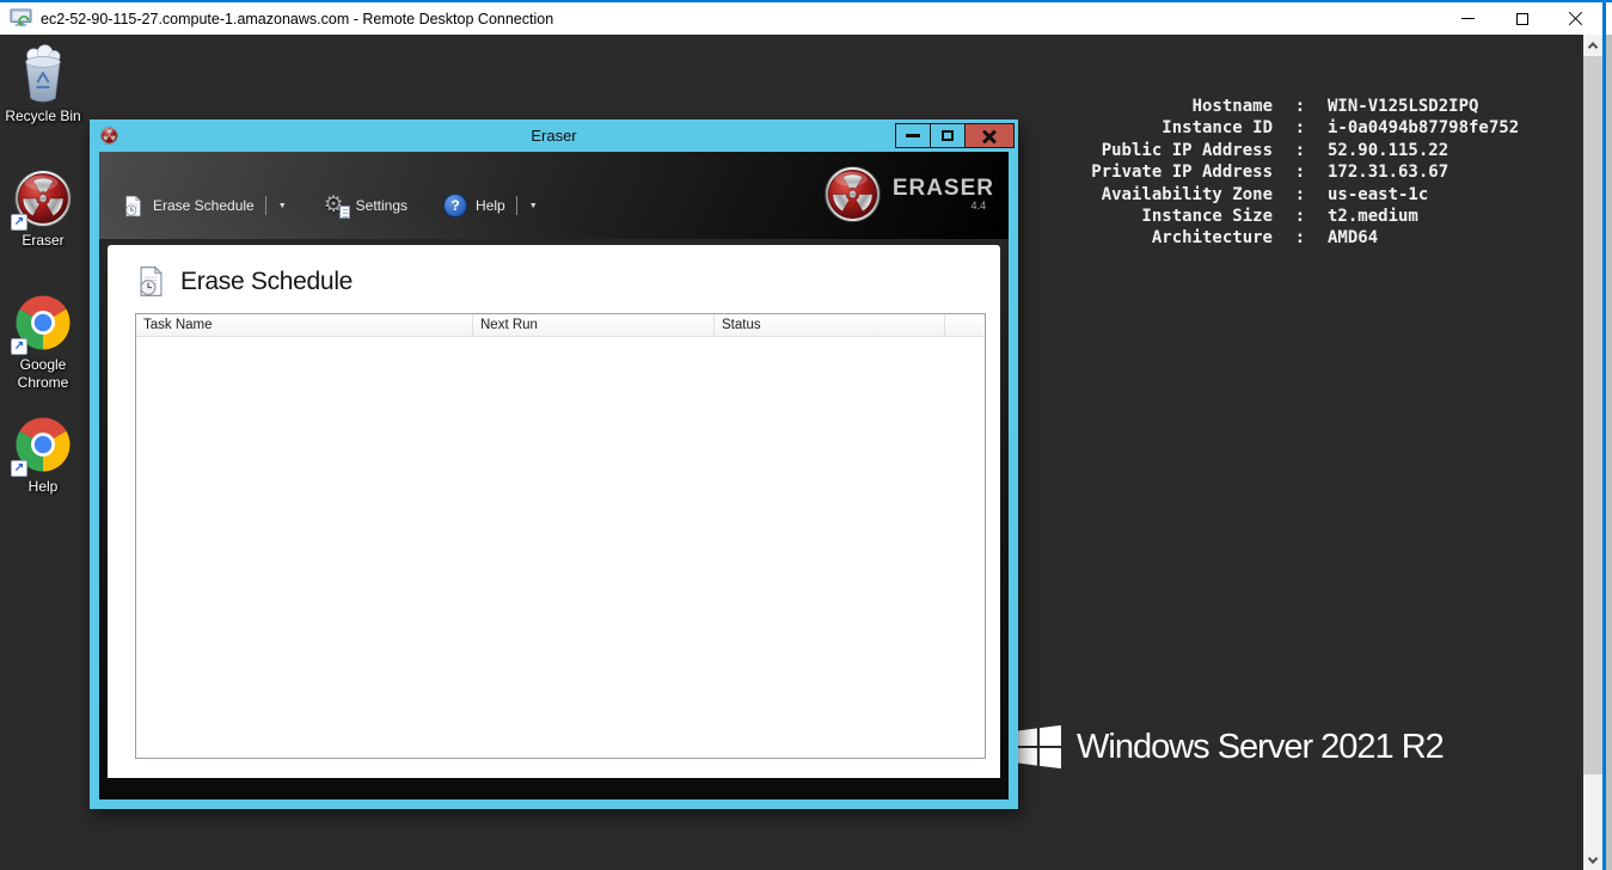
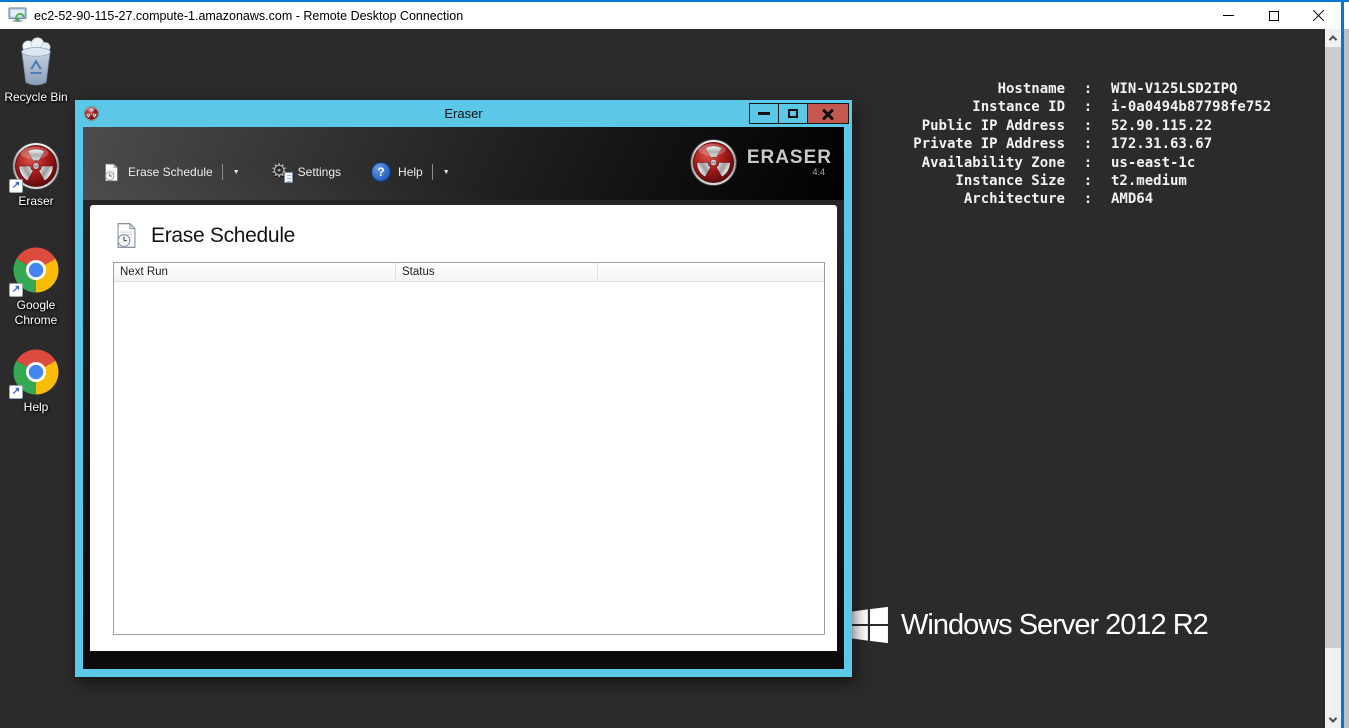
  ec2-52-90-115-27.compute-1.amazonaws.com - Remote Desktop Connection
  Recycle Bin
  ↗
  Eraser
  ↗
  Google Chrome
  ↗
  Help
  Hostname
  :
  WIN-V125LSD2IPQ
  Instance ID
  :
  i-0a0494b87798fe752
  Public IP Address
  :
  52.90.115.22
  Private IP Address
  :
  172.31.63.67
  Availability Zone
  :
  us-east-1c
  Instance Size
  :
  t2.medium
  Architecture
  :
  AMD64
- Windows Server 2021 R2
+ Windows Server 2012 R2
  Eraser
  Erase Schedule
  ⚙
  Settings
  ?
  Help
  ERASER
  4.4
  Erase Schedule
- Task Name
  Next Run
  Status
